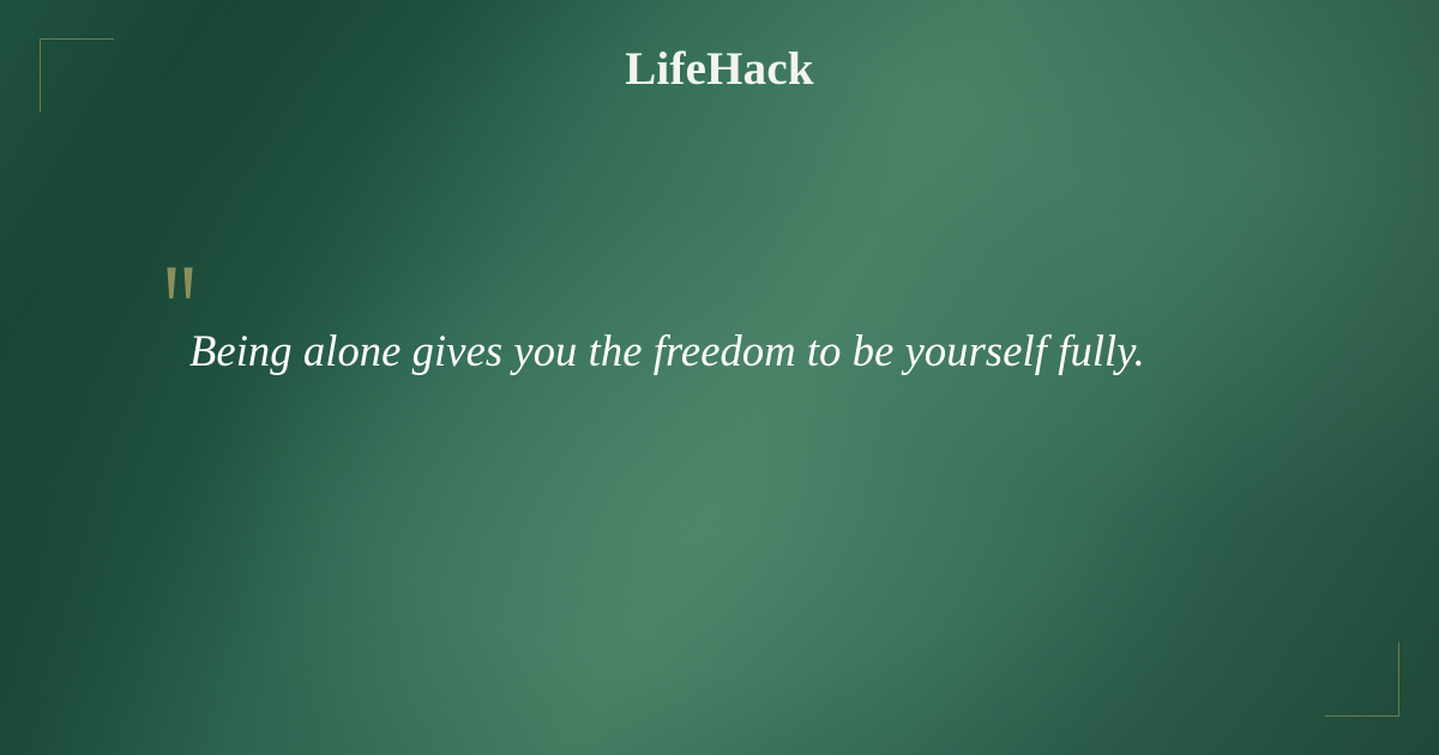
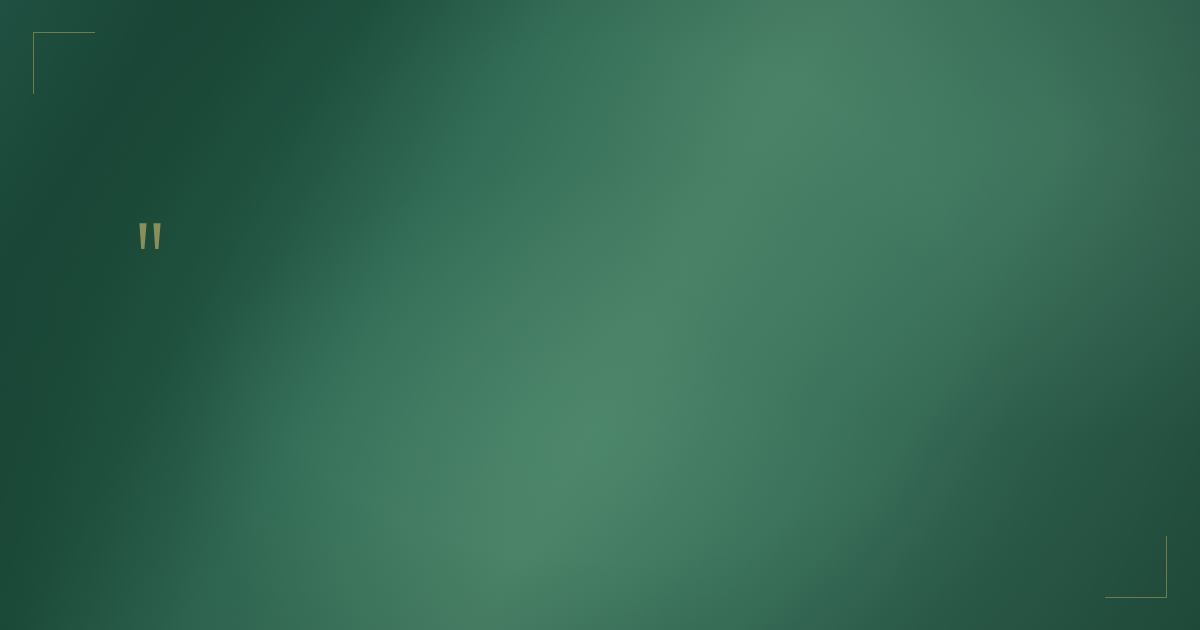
- LifeHack
- Being alone gives you the freedom to be yourself fully.
